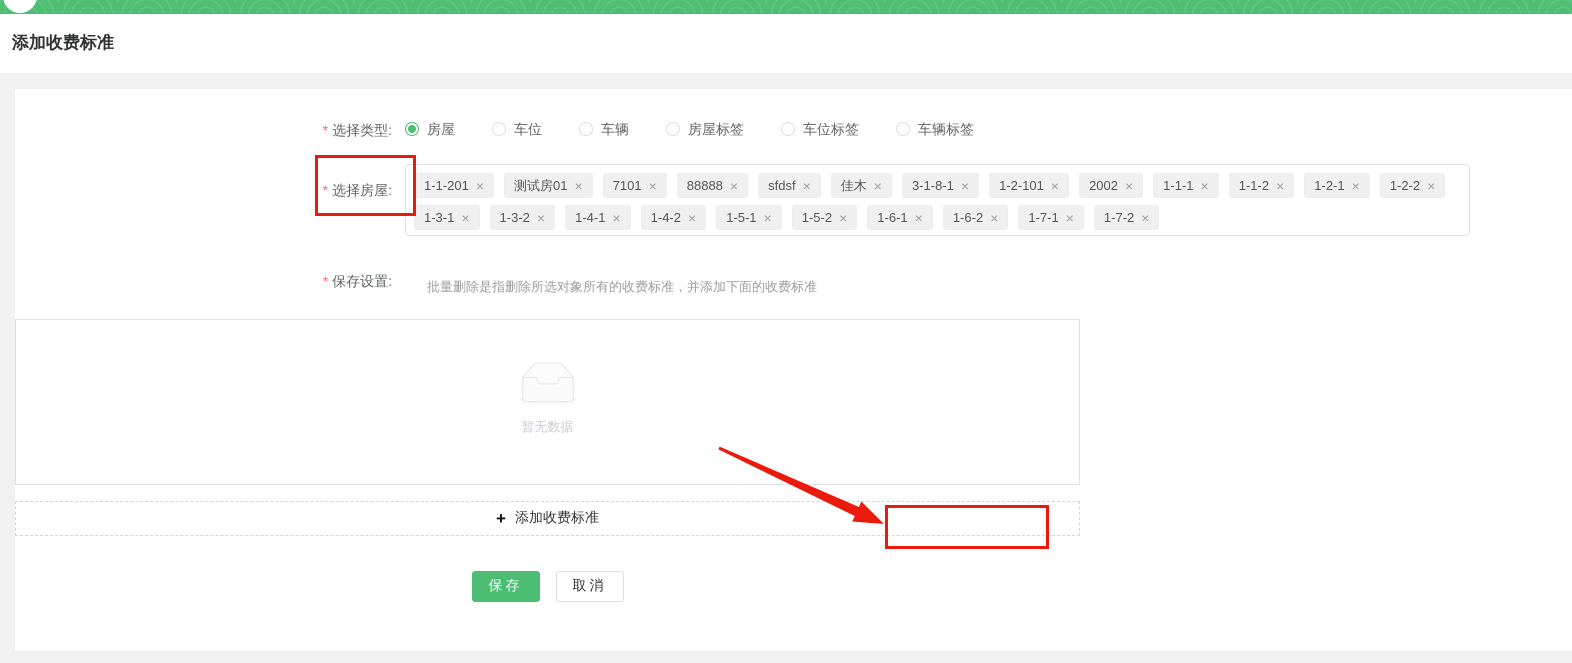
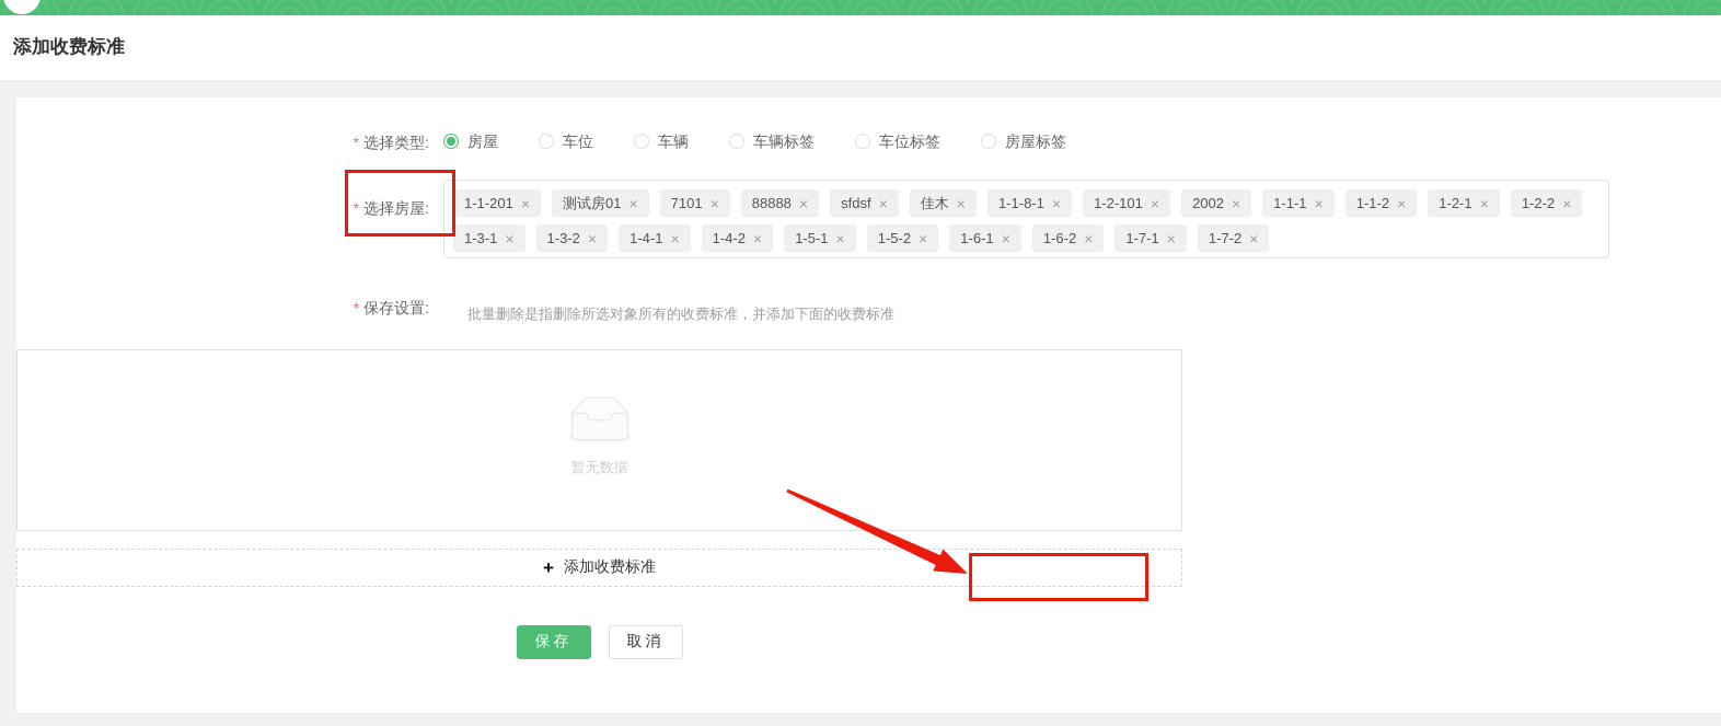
  添加收费标准
  * 选择类型:
  房屋
  车位
  车辆
- 房屋标签
+ 车辆标签
  车位标签
- 车辆标签
+ 房屋标签
  * 选择房屋:
  1-1-201
  ×
  测试房01
  ×
  7101
  ×
  88888
  ×
  sfdsf
  ×
  佳木
  ×
- 3-1-8-1
+ 1-1-8-1
  ×
  1-2-101
  ×
  2002
  ×
  1-1-1
  ×
  1-1-2
  ×
  1-2-1
  ×
  1-2-2
  ×
  1-3-1
  ×
  1-3-2
  ×
  1-4-1
  ×
  1-4-2
  ×
  1-5-1
  ×
  1-5-2
  ×
  1-6-1
  ×
  1-6-2
  ×
  1-7-1
  ×
  1-7-2
  ×
  * 保存设置:
  批量删除是指删除所选对象所有的收费标准，并添加下面的收费标准
  暂无数据
  +
  添加收费标准
  保存
  取消
